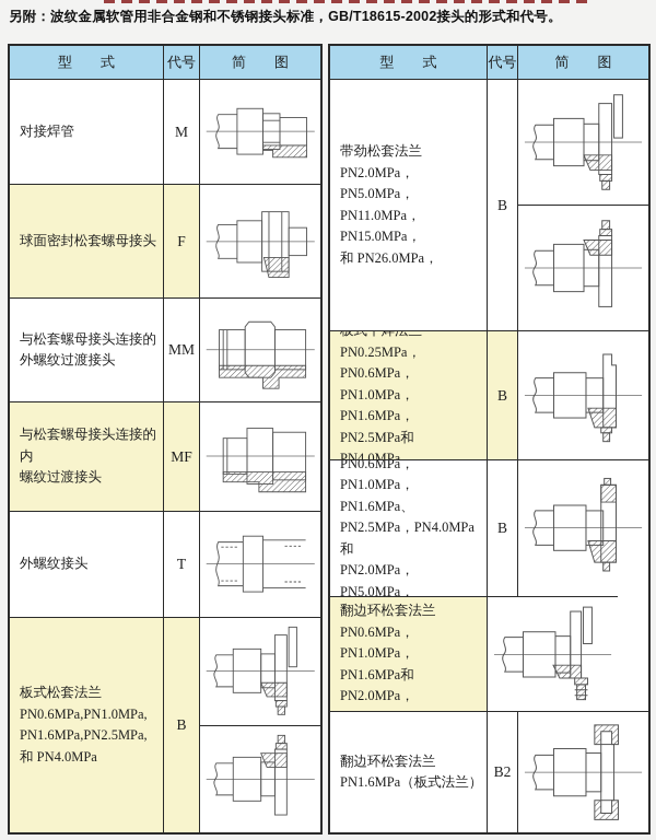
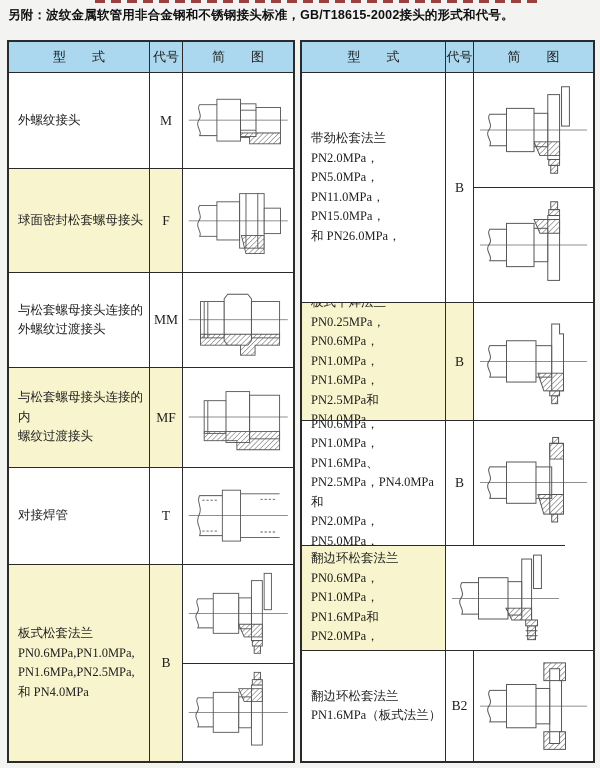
  另附：波纹金属软管用非合金钢和不锈钢接头标准，GB/T18615-2002接头的形式和代号。
  型 式
  代号
  简 图
- 对接焊管
+ 外螺纹接头
  M
  球面密封松套螺母接头
  F
  与松套螺母接头连接的
  外螺纹过渡接头
  MM
  与松套螺母接头连接的内
  螺纹过渡接头
  MF
- 外螺纹接头
+ 对接焊管
  T
  板式松套法兰
  PN0.6MPa,PN1.0MPa,
  PN1.6MPa,PN2.5MPa,
  和 PN4.0MPa
  B
  型 式
  代号
  简 图
  带劲松套法兰
  PN2.0MPa，PN5.0MPa，
  PN11.0MPa，PN15.0MPa，
  和 PN26.0MPa，
  B
  板式平焊法兰
  PN0.25MPa，PN0.6MPa，
  PN1.0MPa，PN1.6MPa，
  PN2.5MPa和PN4.0MPa，
  B
  PN1.0MPa，PN1.6MPa、
  PN2.5MPa，PN4.0MPa和
  PN2.0MPa，PN5.0MPa，
  B
  翻边环松套法兰
  PN0.6MPa，PN1.0MPa，
  PN1.6MPa和PN2.0MPa，
  翻边环松套法兰
  PN1.6MPa（板式法兰）
  B2
